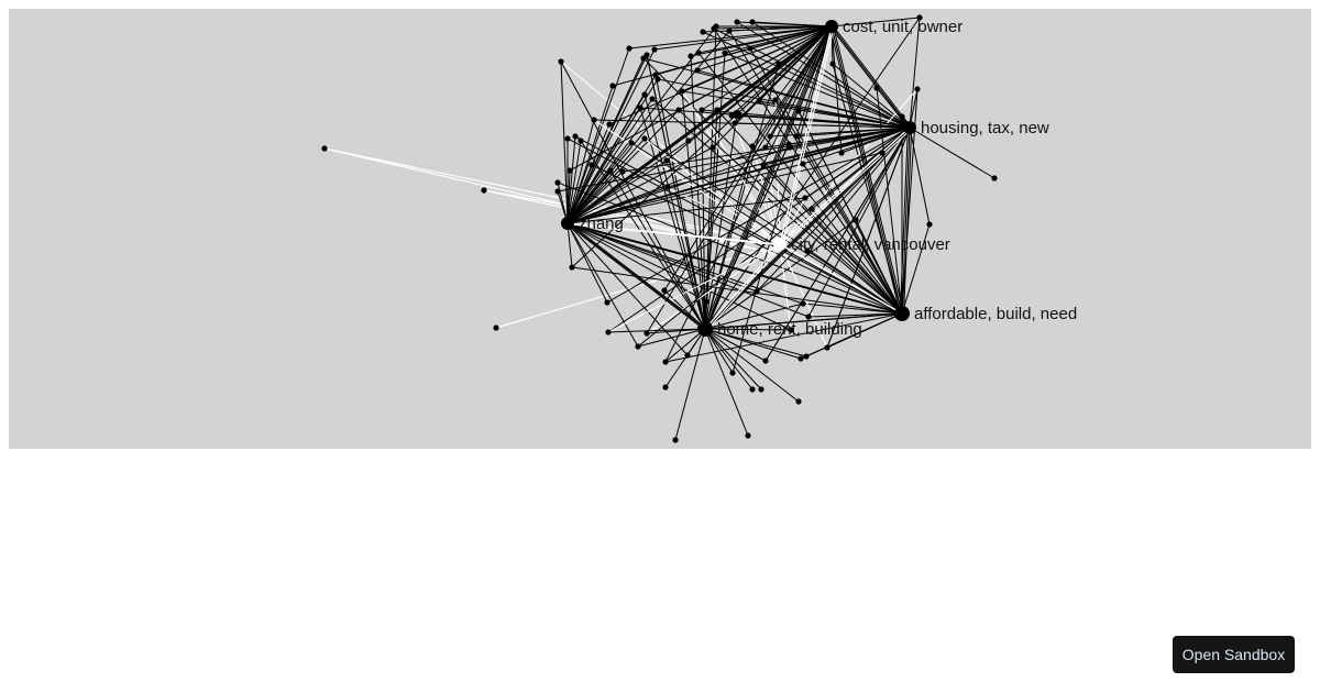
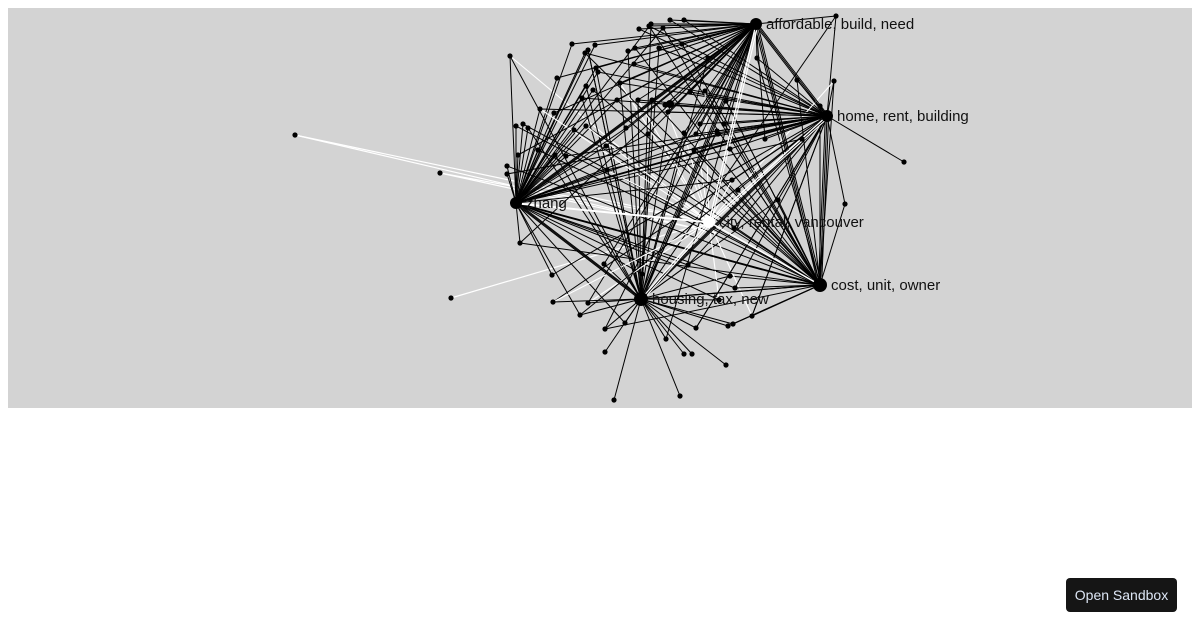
- cost, unit, owner
+ affordable, build, need
- housing, tax, new
+ home, rent, building
  zhang
  city, rental, vancouver
- affordable, build, need
+ cost, unit, owner
- home, rent, building
+ housing, tax, new
  Open Sandbox
